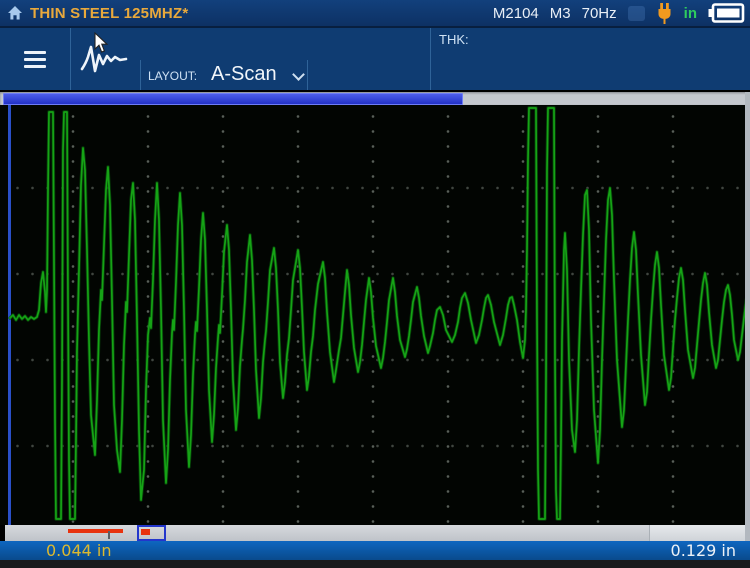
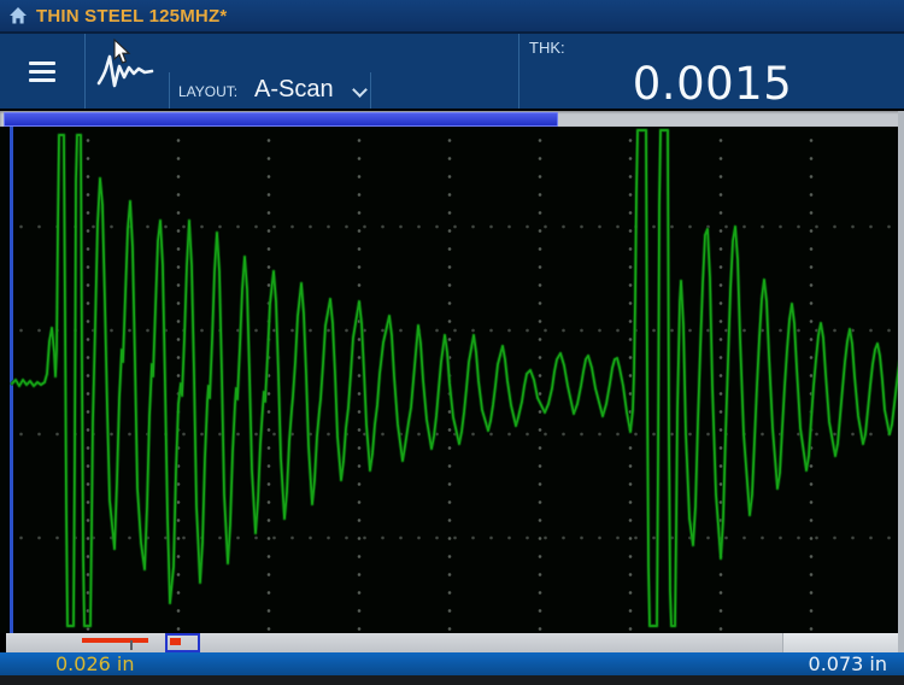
  THIN STEEL 125MHZ*
- M2104
- M3
- 70Hz
- in
  LAYOUT:
  A-Scan
  THK:
+ 0.0015
- 0.044 in
+ 0.026 in
- 0.129 in
+ 0.073 in
